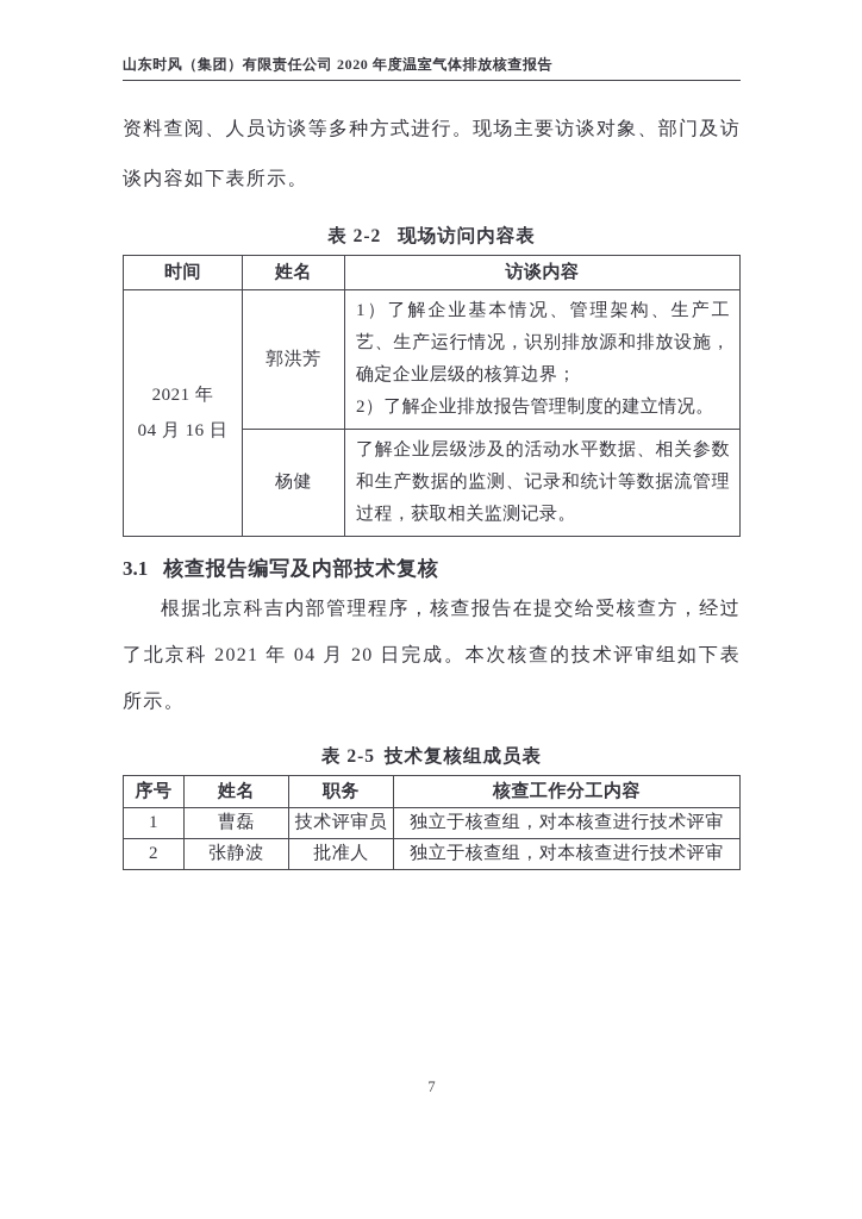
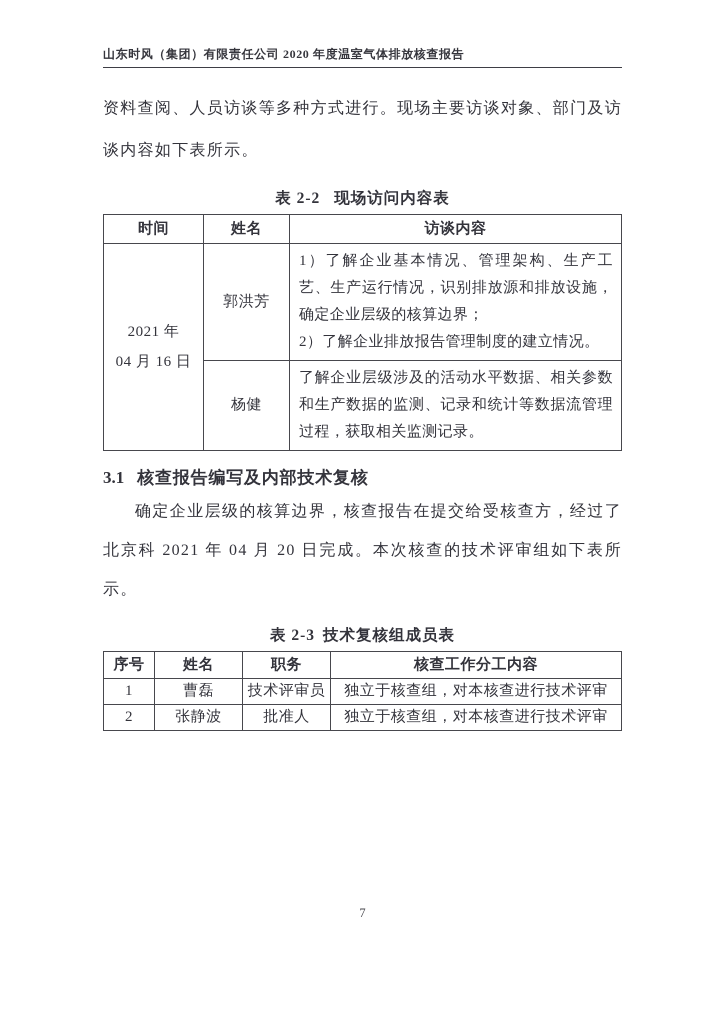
  山东时风（集团）有限责任公司 2020 年度温室气体排放核查报告
  资料查阅、人员访谈等多种方式进行。现场主要访谈对象、部门及访谈内容如下表所示。
  表 2-2 现场访问内容表
  时间	姓名	访谈内容
  2021 年 04 月 16 日	郭洪芳	1）了解企业基本情况、管理架构、生产工艺、生产运行情况，识别排放源和排放设施，确定企业层级的核算边界； 2）了解企业排放报告管理制度的建立情况。
  杨健	了解企业层级涉及的活动水平数据、相关参数和生产数据的监测、记录和统计等数据流管理过程，获取相关监测记录。
  3.1 核查报告编写及内部技术复核
- 根据北京科吉内部管理程序，核查报告在提交给受核查方，经过了北京科 2021 年 04 月 20 日完成。本次核查的技术评审组如下表所示。
+ 确定企业层级的核算边界，核查报告在提交给受核查方，经过了北京科 2021 年 04 月 20 日完成。本次核查的技术评审组如下表所示。
- 表 2-5 技术复核组成员表
+ 表 2-3 技术复核组成员表
  序号	姓名	职务	核查工作分工内容
  1	曹磊	技术评审员	独立于核查组，对本核查进行技术评审
  2	张静波	批准人	独立于核查组，对本核查进行技术评审
  7
